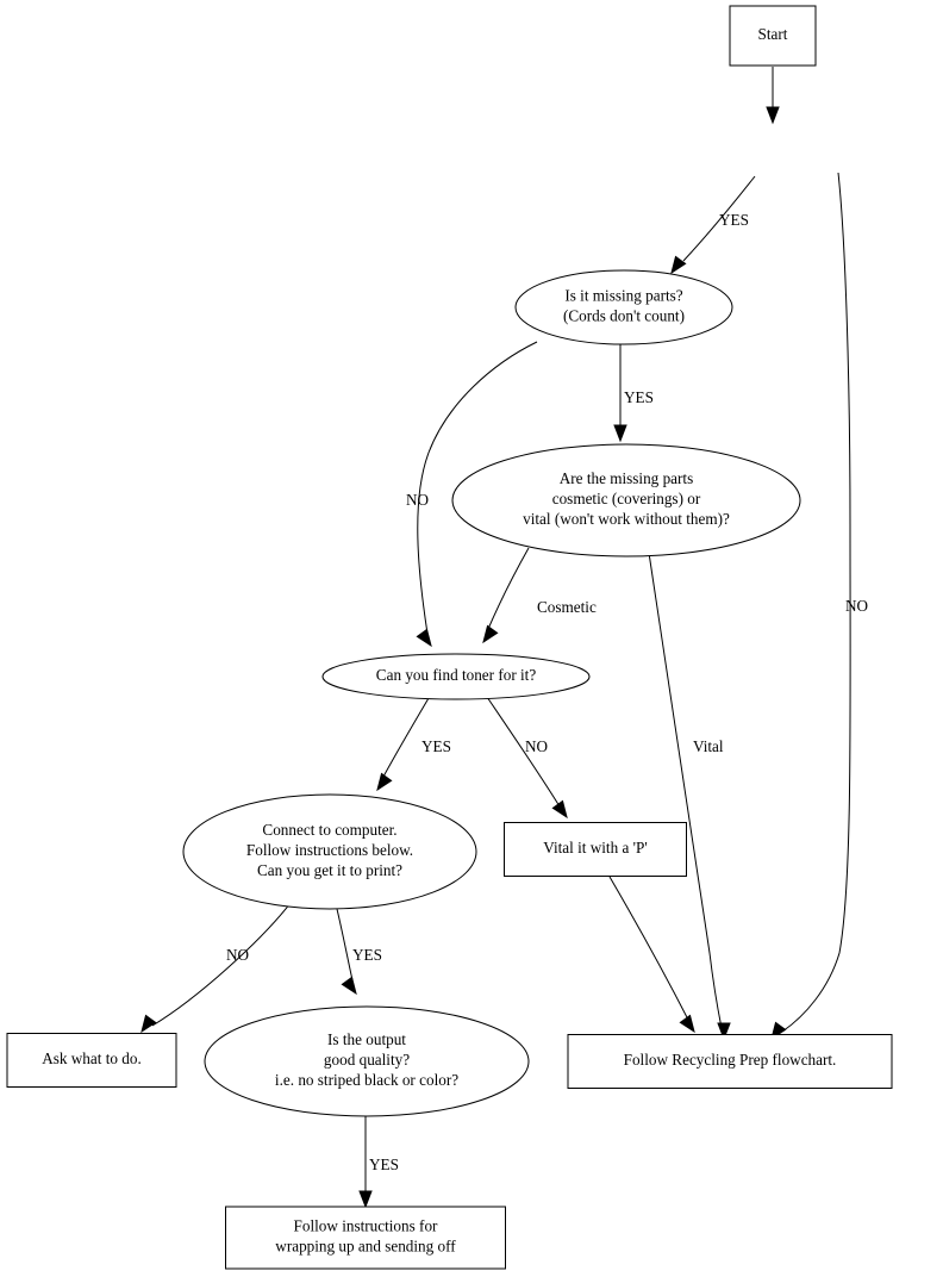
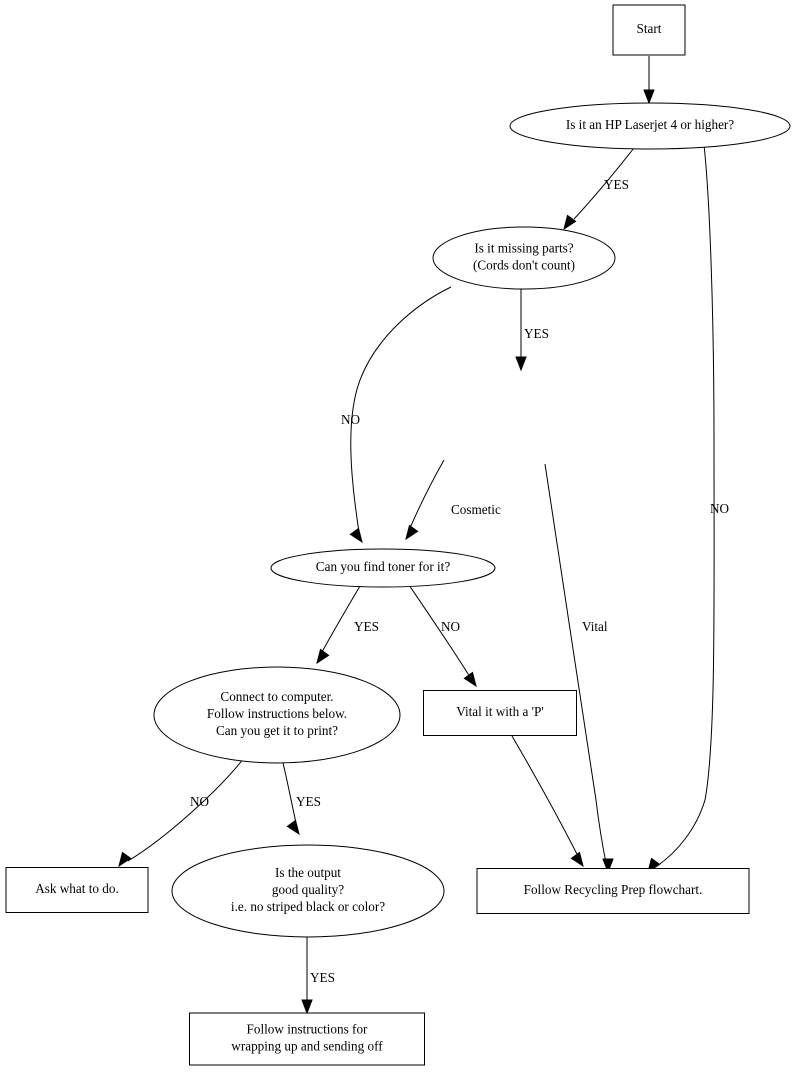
  Start
+ Is it an HP Laserjet 4 or higher?
  Is it missing parts?
  (Cords don't count)
- Are the missing parts
- cosmetic (coverings) or
- vital (won't work without them)?
  Can you find toner for it?
  Connect to computer.
  Follow instructions below.
  Can you get it to print?
  Vital it with a 'P'
  Ask what to do.
  Is the output
  good quality?
  i.e. no striped black or color?
  Follow Recycling Prep flowchart.
  Follow instructions for
  wrapping up and sending off
  YES
  NO
  YES
  NO
  Cosmetic
  Vital
  YES
  NO
  NO
  YES
  YES
